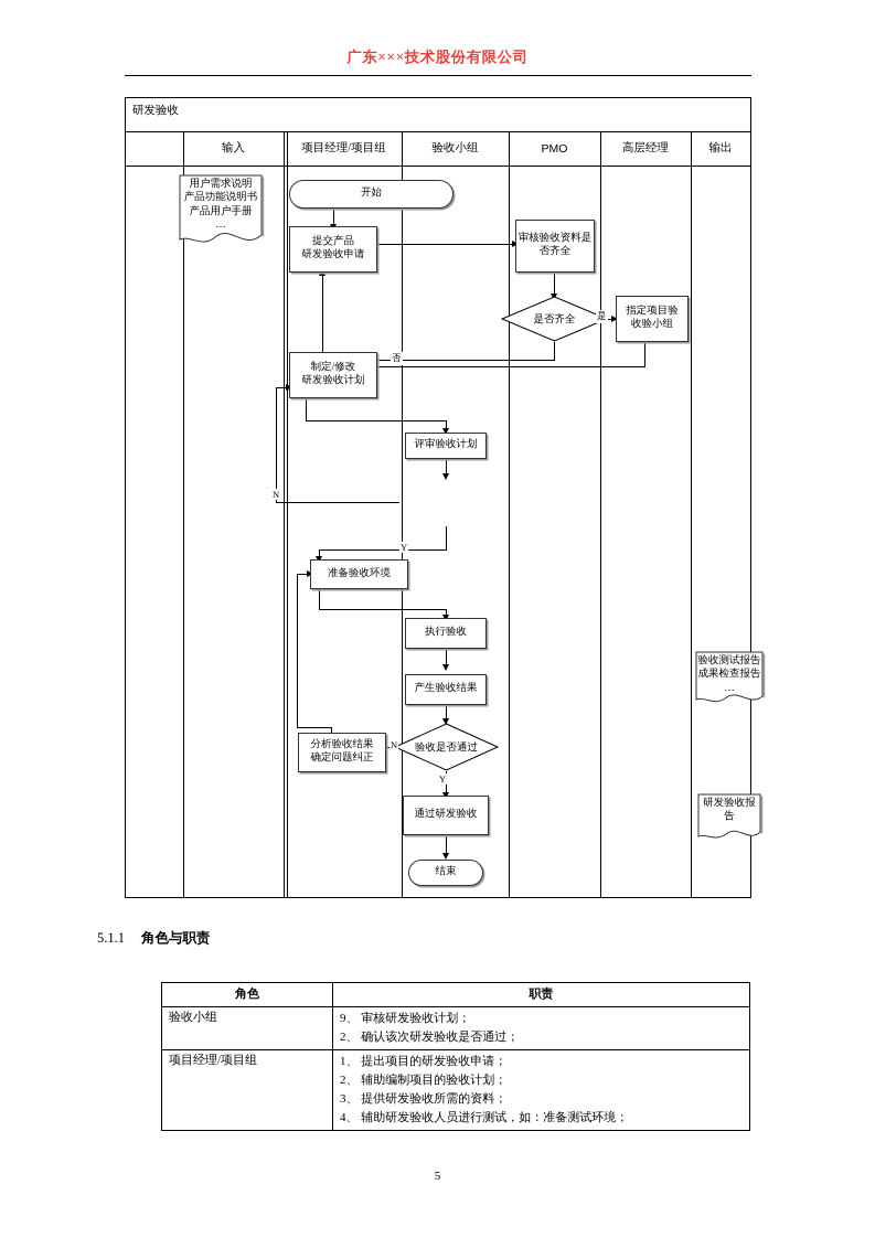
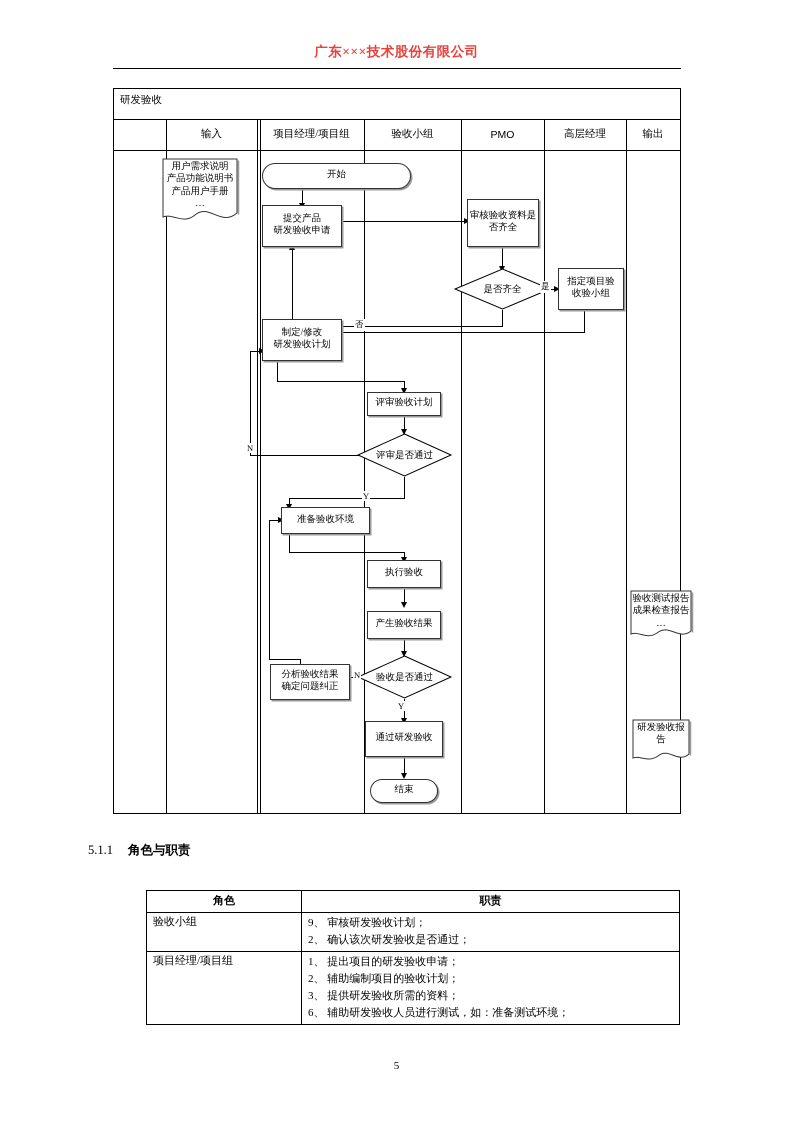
  广东×××技术股份有限公司
  研发验收
  输入
  项目经理/项目组
  验收小组
  PMO
  高层经理
  输出
  是
  否
  N
  Y
  N
  Y
  用户需求说明
  产品功能说明书
  产品用户手册
  …
  开始
  提交产品
  研发验收申请
  审核验收资料是
  否齐全
  是否齐全
  指定项目验
  收验小组
  制定/修改
  研发验收计划
  评审验收计划
+ 评审是否通过
  准备验收环境
  执行验收
  产生验收结果
  验收是否通过
  分析验收结果
  确定问题纠正
  通过研发验收
  结束
  验收测试报告
  成果检查报告
  …
  研发验收报
  告
  5.1.1 角色与职责
  角色	职责
  验收小组	9、 审核研发验收计划； 2、 确认该次研发验收是否通过；
- 项目经理/项目组	1、 提出项目的研发验收申请； 2、 辅助编制项目的验收计划； 3、 提供研发验收所需的资料； 4、 辅助研发验收人员进行测试，如：准备测试环境；
+ 项目经理/项目组	1、 提出项目的研发验收申请； 2、 辅助编制项目的验收计划； 3、 提供研发验收所需的资料； 6、 辅助研发验收人员进行测试，如：准备测试环境；
  5
